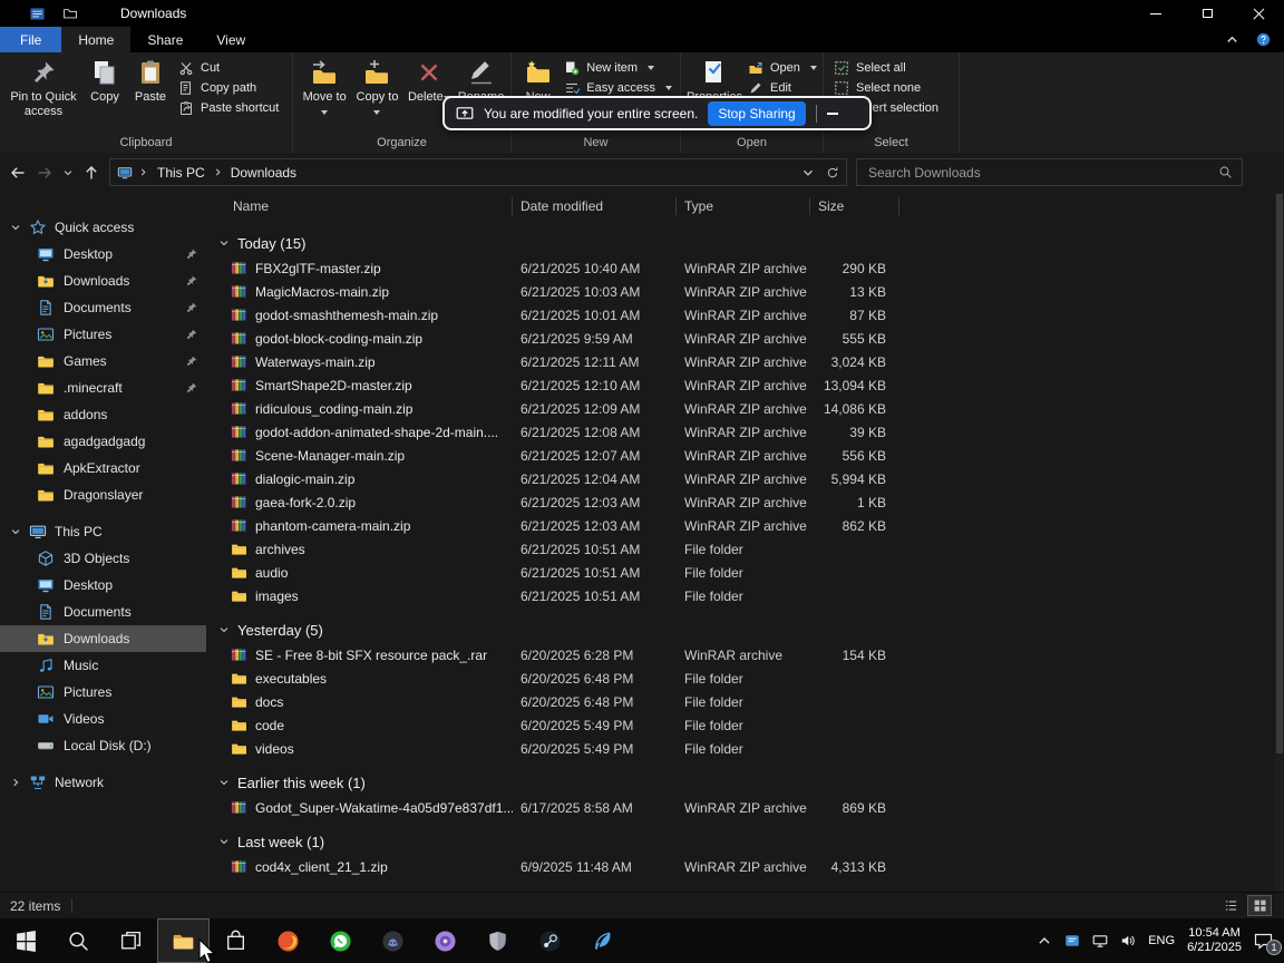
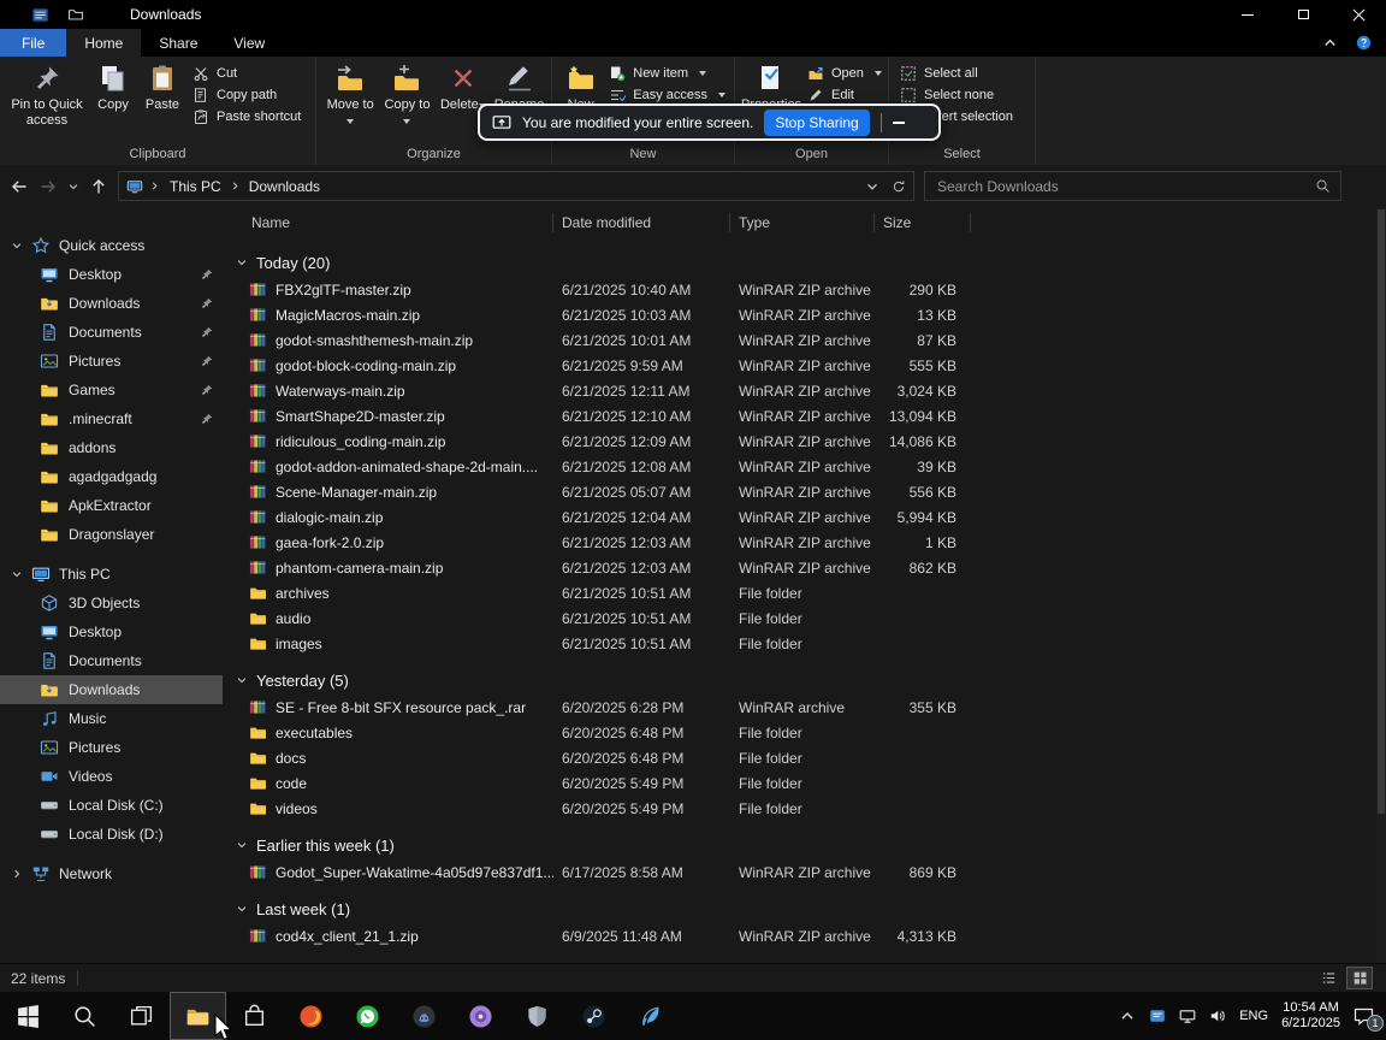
  Downloads
  File
  Home
  Share
  View
  Pin to Quick access
  Copy
  Paste
  Cut
  Copy path
  Paste shortcut
  Clipboard
  Move to
  Copy to
  Delete
  Organize
  New item
  Easy access
  New
  Open
  Edit
  Open
  Select all
  Select none
  ert selection
  Select
  You are modified your entire screen.
  Stop Sharing
  This PC
  Downloads
  Search Downloads
  Quick access
  Desktop
  Downloads
  Documents
  Pictures
  Games
  .minecraft
  addons
  agadgadgadg
  ApkExtractor
  Dragonslayer
  This PC
  3D Objects
  Desktop
  Documents
  Downloads
  Music
  Pictures
  Videos
+ Local Disk (C:)
  Local Disk (D:)
  Network
  Name
  Date modified
  Type
  Size
- Today (15)
+ Today (20)
  FBX2glTF-master.zip
  6/21/2025 10:40 AM
  WinRAR ZIP archive
  290 KB
  MagicMacros-main.zip
  6/21/2025 10:03 AM
  WinRAR ZIP archive
  13 KB
  godot-smashthemesh-main.zip
  6/21/2025 10:01 AM
  WinRAR ZIP archive
  87 KB
  godot-block-coding-main.zip
  6/21/2025 9:59 AM
  WinRAR ZIP archive
  555 KB
  Waterways-main.zip
  6/21/2025 12:11 AM
  WinRAR ZIP archive
  3,024 KB
  SmartShape2D-master.zip
  6/21/2025 12:10 AM
  WinRAR ZIP archive
  13,094 KB
  ridiculous_coding-main.zip
  6/21/2025 12:09 AM
  WinRAR ZIP archive
  14,086 KB
  godot-addon-animated-shape-2d-main....
  6/21/2025 12:08 AM
  WinRAR ZIP archive
  39 KB
  Scene-Manager-main.zip
- 6/21/2025 12:07 AM
+ 6/21/2025 05:07 AM
  WinRAR ZIP archive
  556 KB
  dialogic-main.zip
  6/21/2025 12:04 AM
  WinRAR ZIP archive
  5,994 KB
  gaea-fork-2.0.zip
  6/21/2025 12:03 AM
  WinRAR ZIP archive
  1 KB
  phantom-camera-main.zip
  6/21/2025 12:03 AM
  WinRAR ZIP archive
  862 KB
  archives
  6/21/2025 10:51 AM
  File folder
  audio
  6/21/2025 10:51 AM
  File folder
  images
  6/21/2025 10:51 AM
  File folder
  Yesterday (5)
  SE - Free 8-bit SFX resource pack_.rar
  6/20/2025 6:28 PM
  WinRAR archive
- 154 KB
+ 355 KB
  executables
  6/20/2025 6:48 PM
  File folder
  docs
  6/20/2025 6:48 PM
  File folder
  code
  6/20/2025 5:49 PM
  File folder
  videos
  6/20/2025 5:49 PM
  File folder
  Earlier this week (1)
  Godot_Super-Wakatime-4a05d97e837df1...
  6/17/2025 8:58 AM
  WinRAR ZIP archive
  869 KB
  Last week (1)
  cod4x_client_21_1.zip
  6/9/2025 11:48 AM
  WinRAR ZIP archive
  4,313 KB
  22 items
  ENG
  10:54 AM
  6/21/2025
  1
